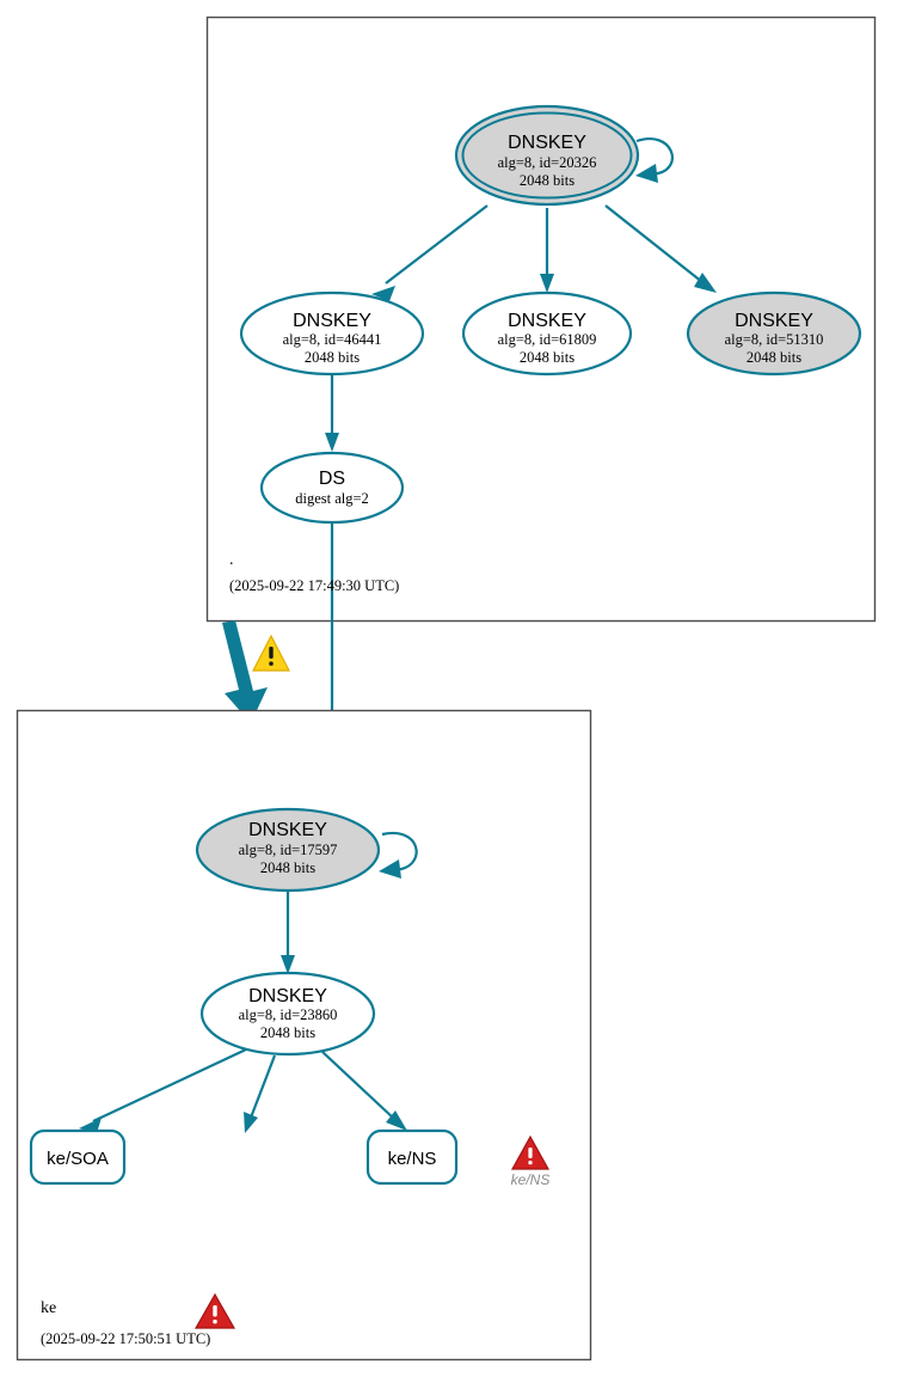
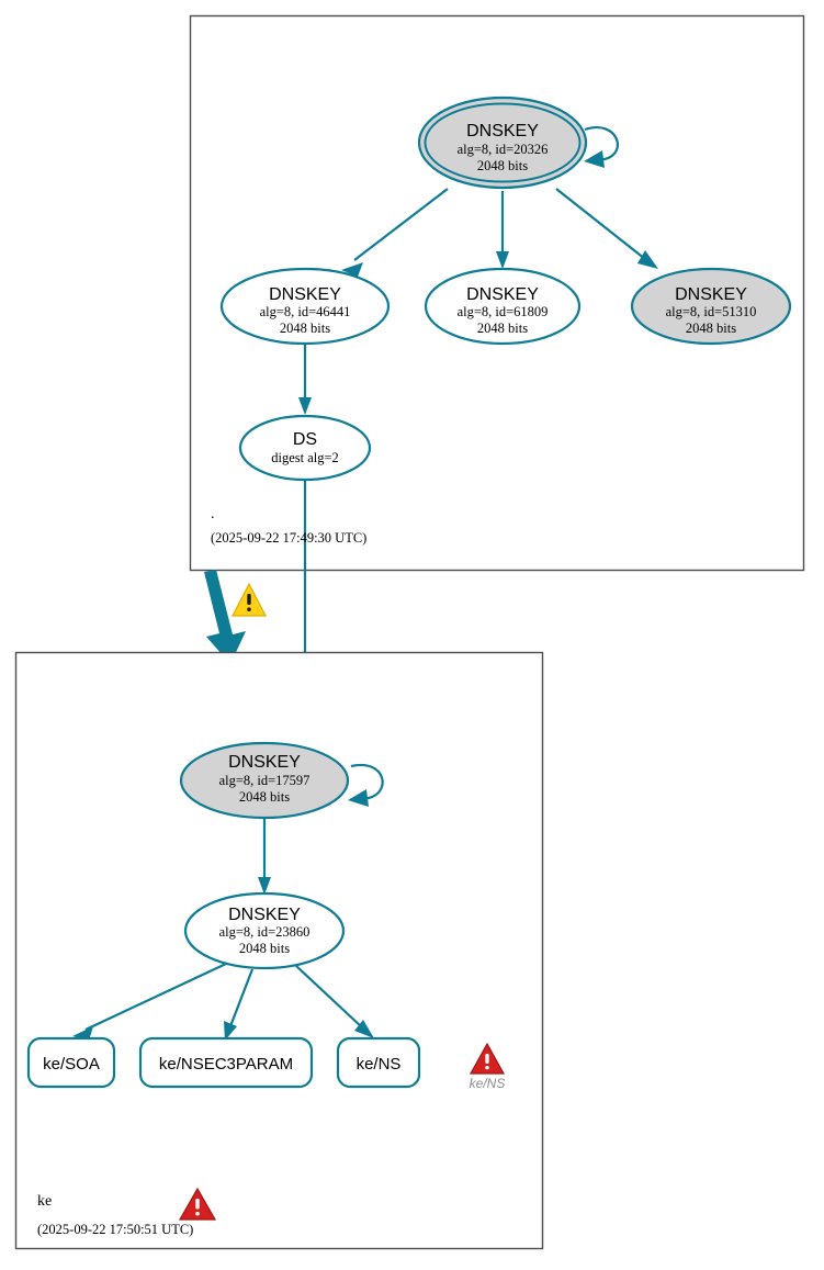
  DNSKEY
  alg=8, id=20326
  2048 bits
  DNSKEY
  alg=8, id=46441
  2048 bits
  DNSKEY
  alg=8, id=61809
  2048 bits
  DNSKEY
  alg=8, id=51310
  2048 bits
  DS
  digest alg=2
  .
  (2025-09-22 17:49:30 UTC)
  DNSKEY
  alg=8, id=17597
  2048 bits
  DNSKEY
  alg=8, id=23860
  2048 bits
  ke/SOA
+ ke/NSEC3PARAM
  ke/NS
  ke/NS
  ke
  (2025-09-22 17:50:51 UTC)
